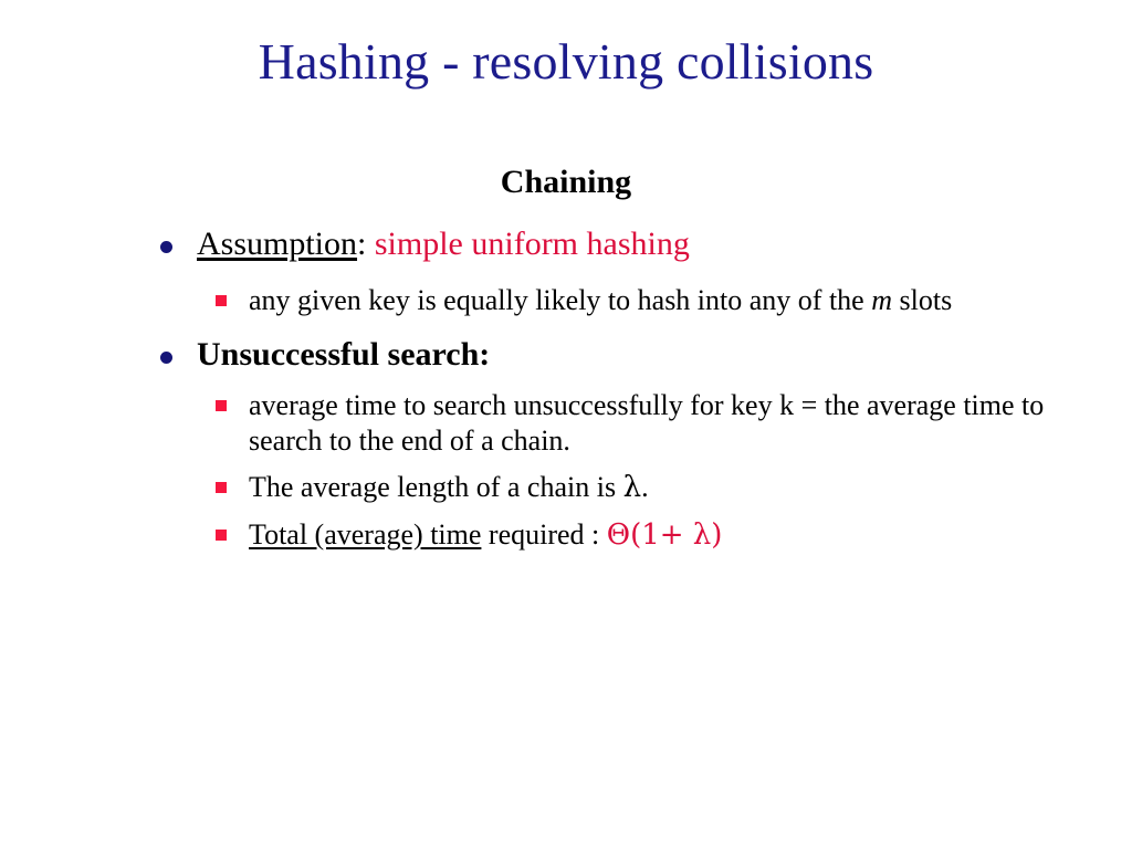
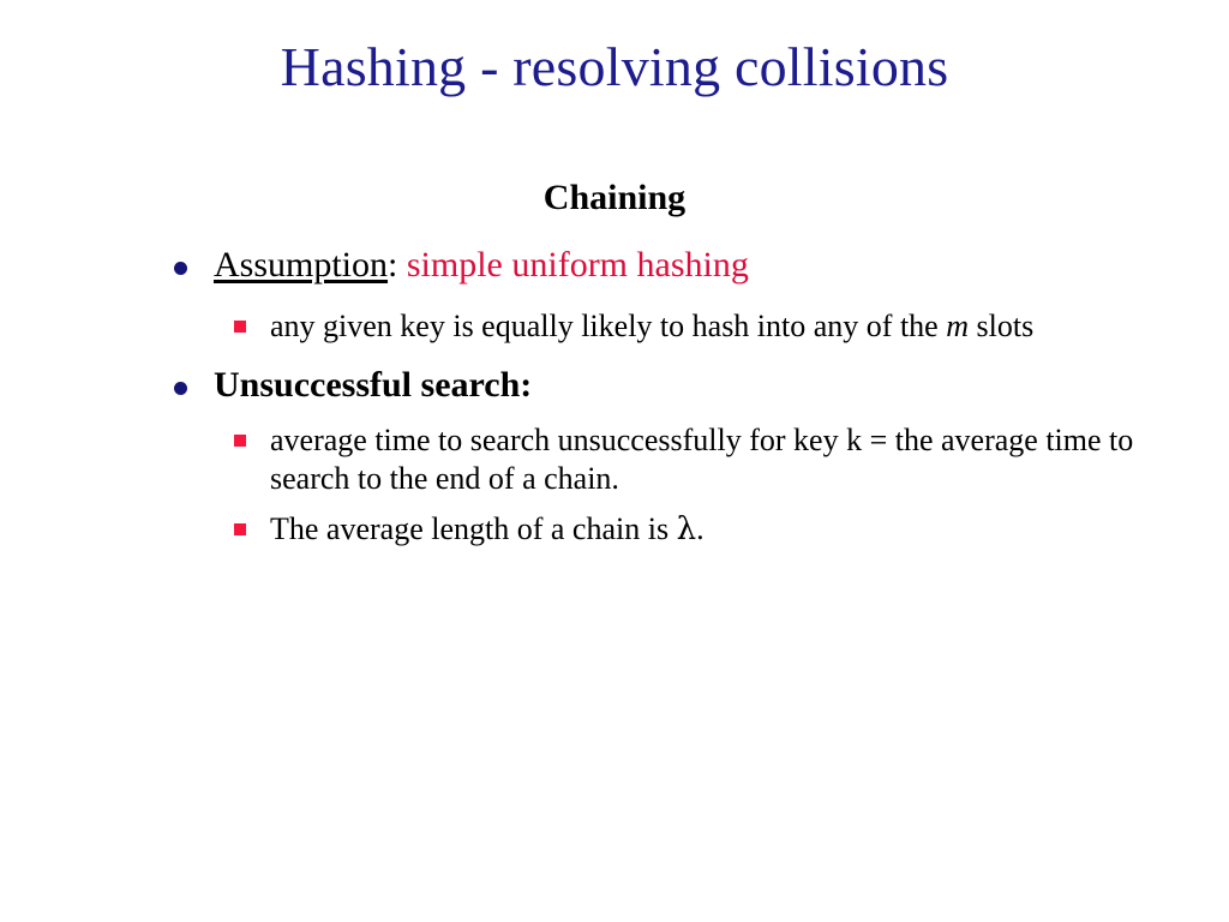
  Hashing - resolving collisions
  Chaining
  Assumption: simple uniform hashing
  any given key is equally likely to hash into any of the m slots
  Unsuccessful search:
  average time to search unsuccessfully for key k = the average time to search to the end of a chain.
  The average length of a chain is λ.
- Total (average) time required : Θ(1+ λ)
